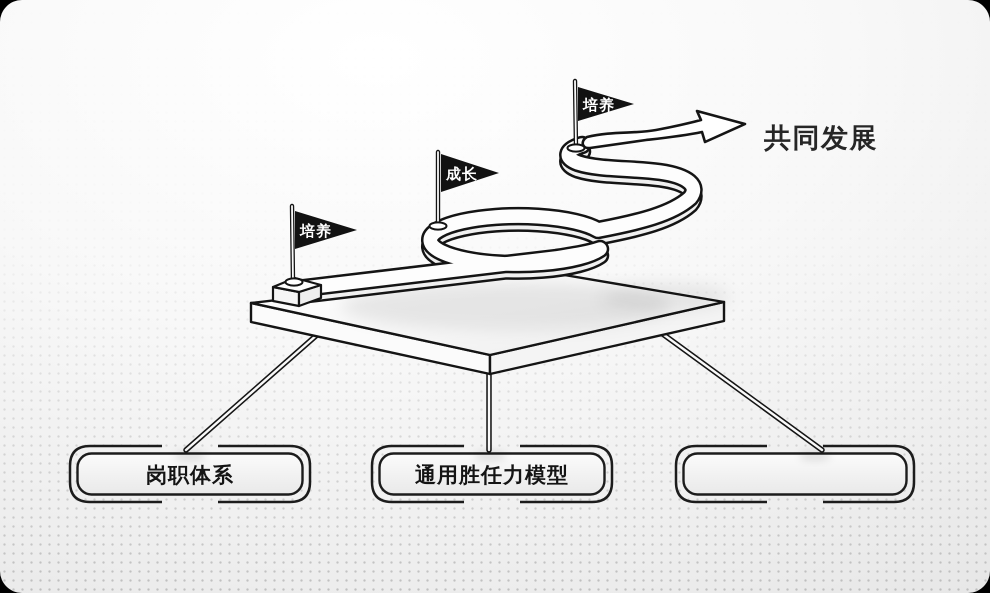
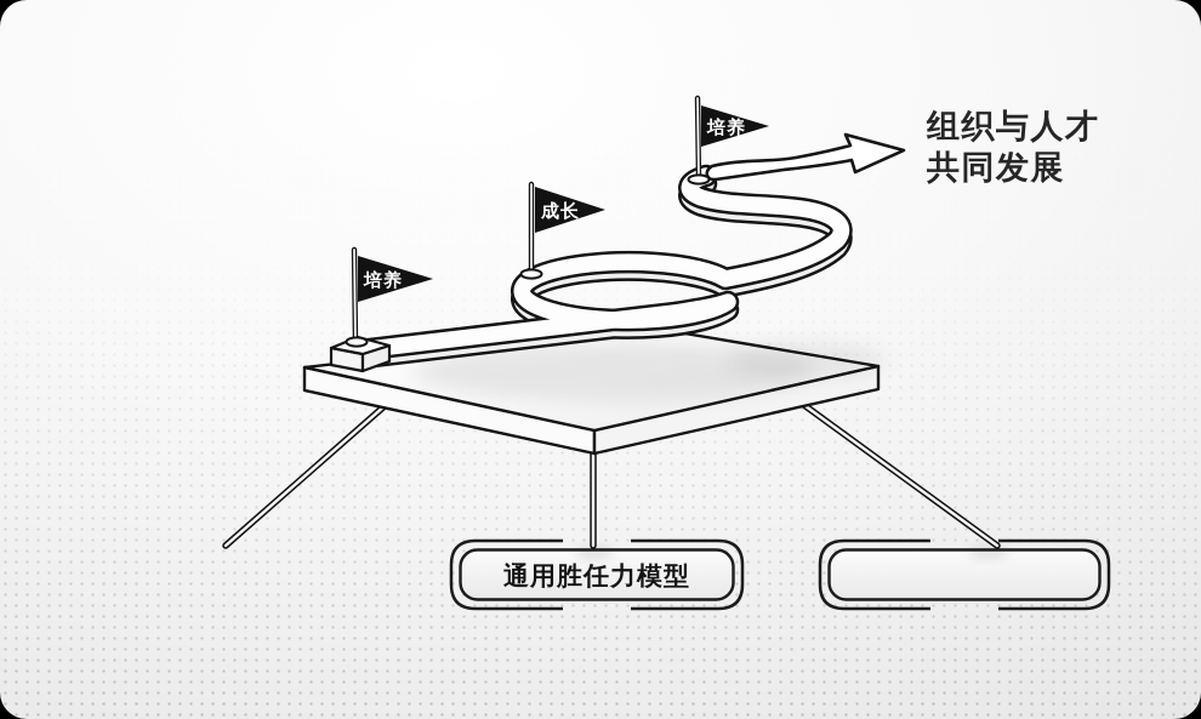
  培养
  成长
  培养
+ 组织与人才
  共同发展
- 岗职体系
  通用胜任力模型
